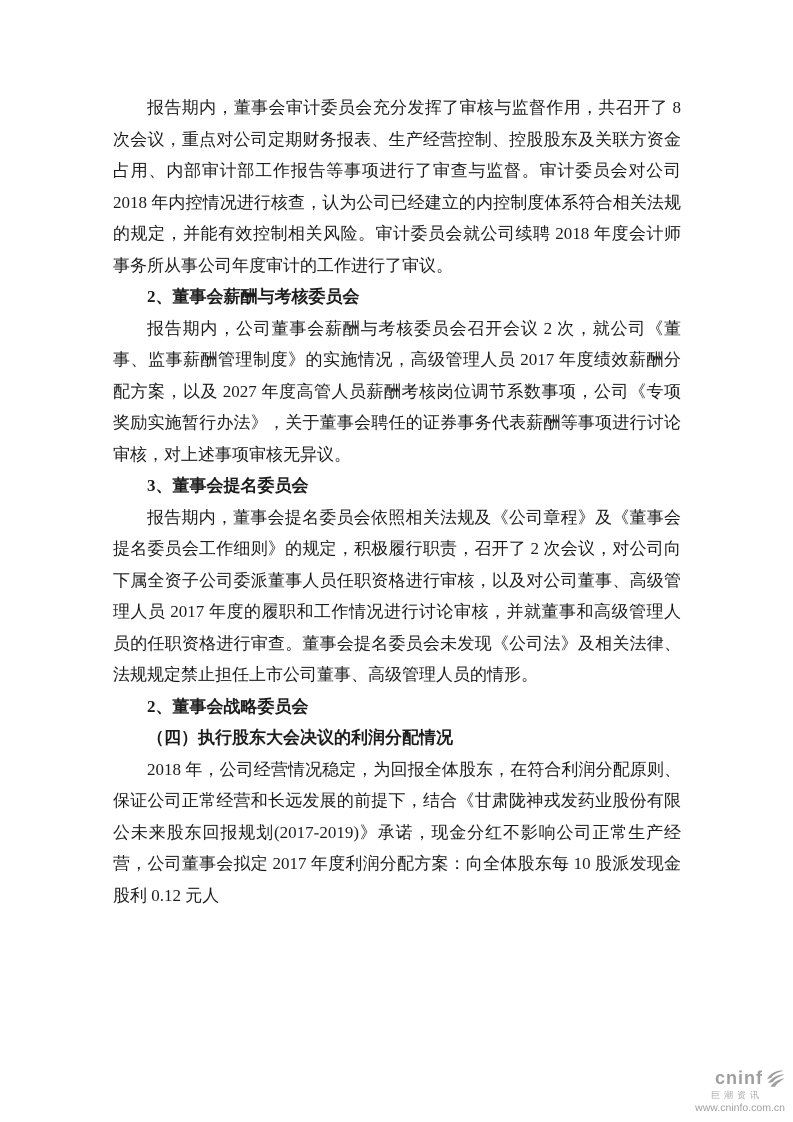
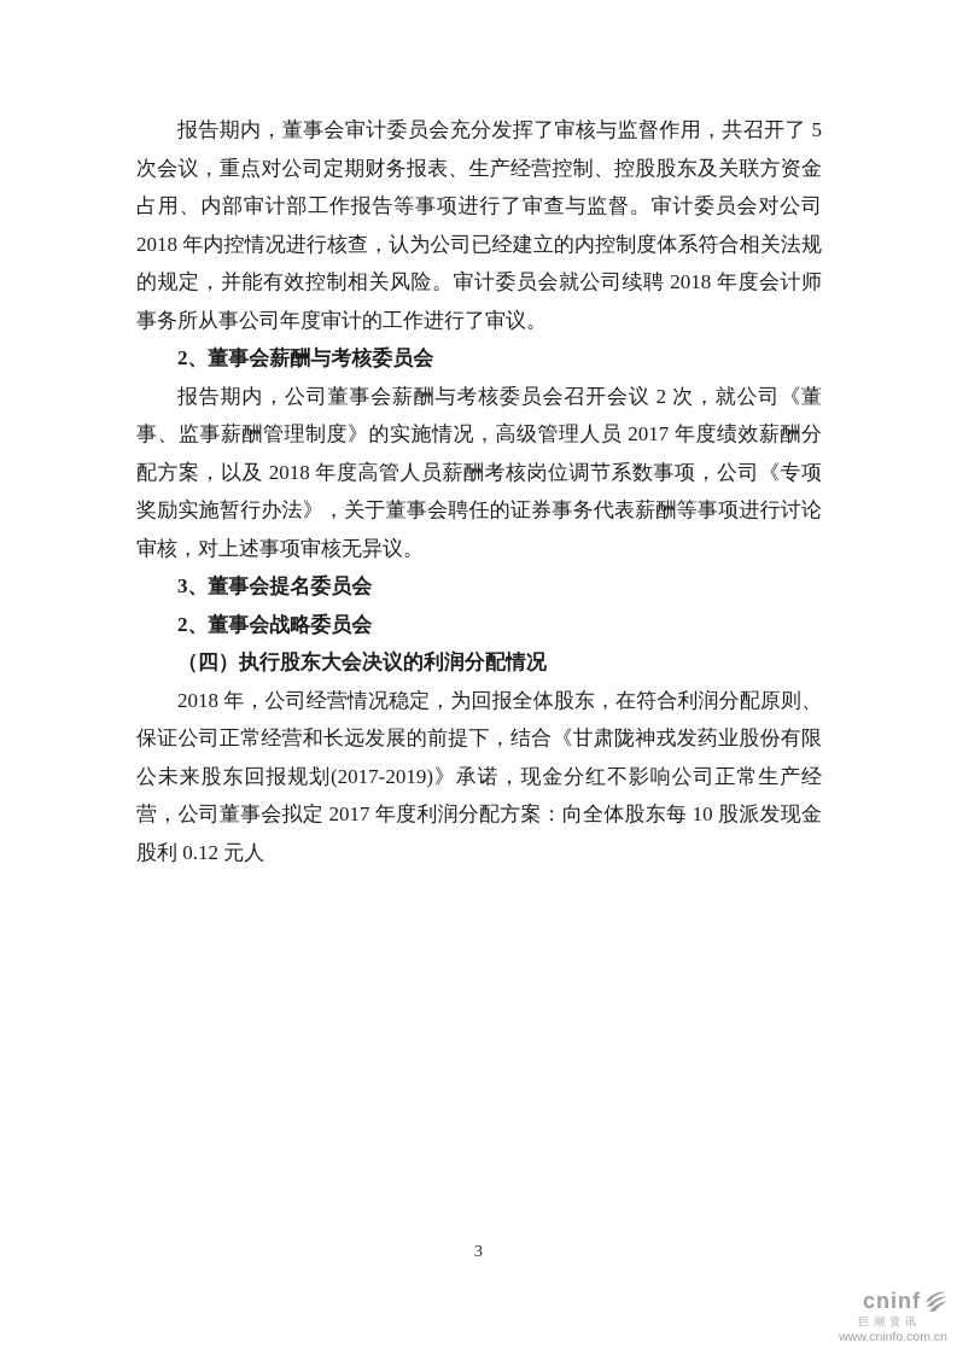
- 报告期内，董事会审计委员会充分发挥了审核与监督作用，共召开了 8 次会议，重点对公司定期财务报表、生产经营控制、控股股东及关联方资金占用、内部审计部工作报告等事项进行了审查与监督。审计委员会对公司 2018 年内控情况进行核查，认为公司已经建立的内控制度体系符合相关法规的规定，并能有效控制相关风险。审计委员会就公司续聘 2018 年度会计师事务所从事公司年度审计的工作进行了审议。
+ 报告期内，董事会审计委员会充分发挥了审核与监督作用，共召开了 5 次会议，重点对公司定期财务报表、生产经营控制、控股股东及关联方资金占用、内部审计部工作报告等事项进行了审查与监督。审计委员会对公司 2018 年内控情况进行核查，认为公司已经建立的内控制度体系符合相关法规的规定，并能有效控制相关风险。审计委员会就公司续聘 2018 年度会计师事务所从事公司年度审计的工作进行了审议。
  2、董事会薪酬与考核委员会
- 报告期内，公司董事会薪酬与考核委员会召开会议 2 次，就公司《董事、监事薪酬管理制度》的实施情况，高级管理人员 2017 年度绩效薪酬分配方案，以及 2027 年度高管人员薪酬考核岗位调节系数事项，公司《专项奖励实施暂行办法》，关于董事会聘任的证券事务代表薪酬等事项进行讨论审核，对上述事项审核无异议。
+ 报告期内，公司董事会薪酬与考核委员会召开会议 2 次，就公司《董事、监事薪酬管理制度》的实施情况，高级管理人员 2017 年度绩效薪酬分配方案，以及 2018 年度高管人员薪酬考核岗位调节系数事项，公司《专项奖励实施暂行办法》，关于董事会聘任的证券事务代表薪酬等事项进行讨论审核，对上述事项审核无异议。
  3、董事会提名委员会
- 报告期内，董事会提名委员会依照相关法规及《公司章程》及《董事会提名委员会工作细则》的规定，积极履行职责，召开了 2 次会议，对公司向下属全资子公司委派董事人员任职资格进行审核，以及对公司董事、高级管理人员 2017 年度的履职和工作情况进行讨论审核，并就董事和高级管理人员的任职资格进行审查。董事会提名委员会未发现《公司法》及相关法律、法规规定禁止担任上市公司董事、高级管理人员的情形。
  2、董事会战略委员会
  （四）执行股东大会决议的利润分配情况
  2018 年，公司经营情况稳定，为回报全体股东，在符合利润分配原则、保证公司正常经营和长远发展的前提下，结合《甘肃陇神戎发药业股份有限公未来股东回报规划(2017-2019)》承诺，现金分红不影响公司正常生产经营，公司董事会拟定 2017 年度利润分配方案：向全体股东每 10 股派发现金股利 0.12 元人
+ 3
  cninf
  巨潮资讯
  www.cninfo.com.cn
